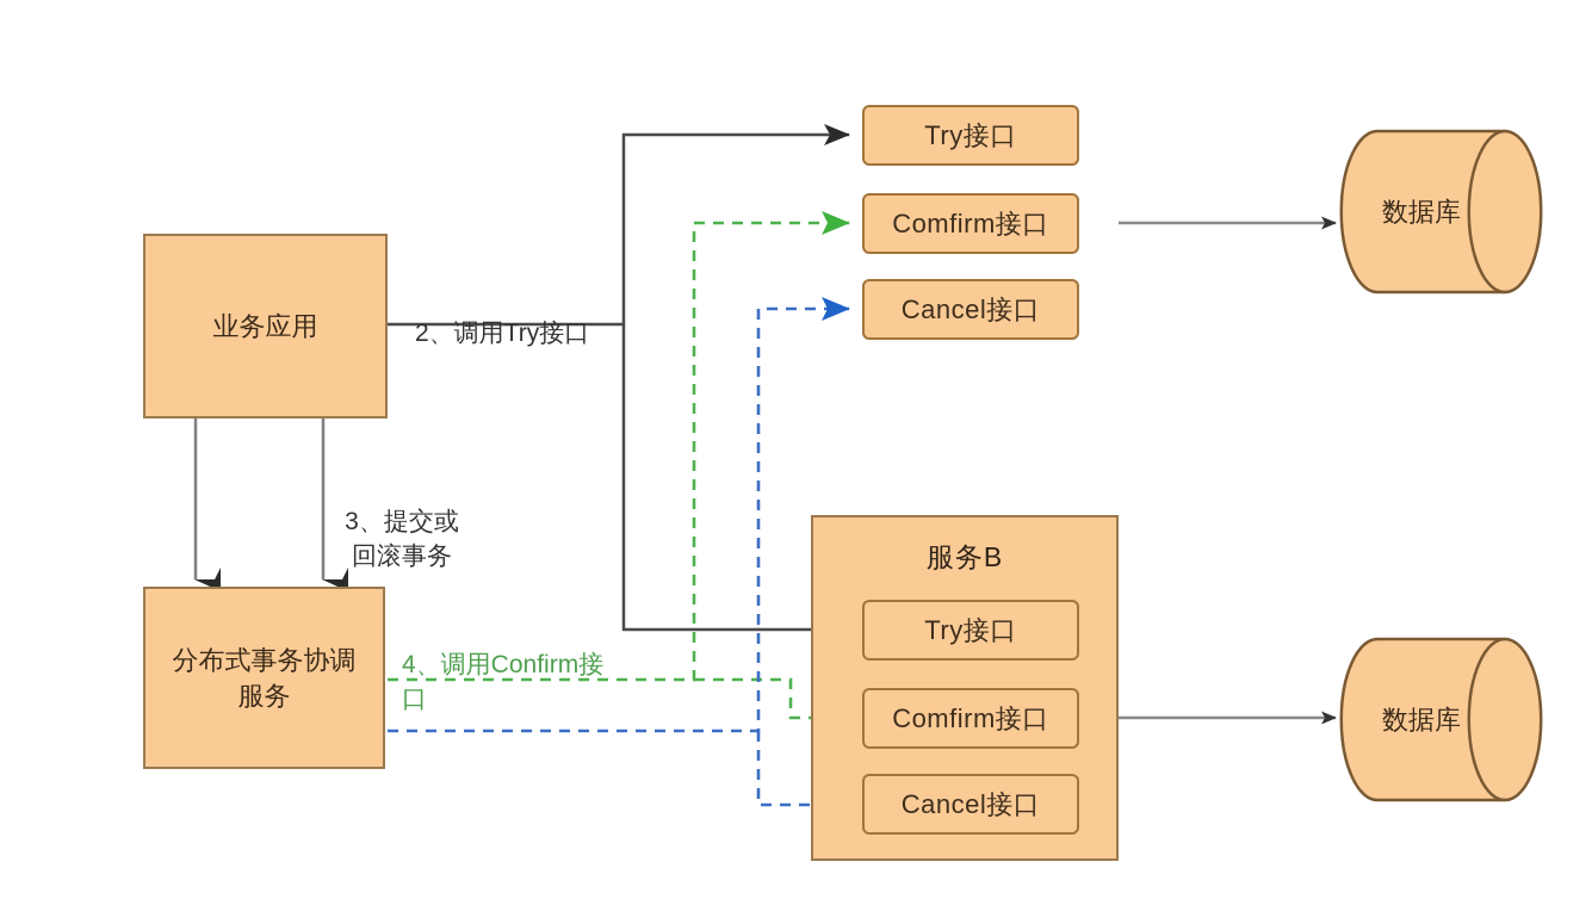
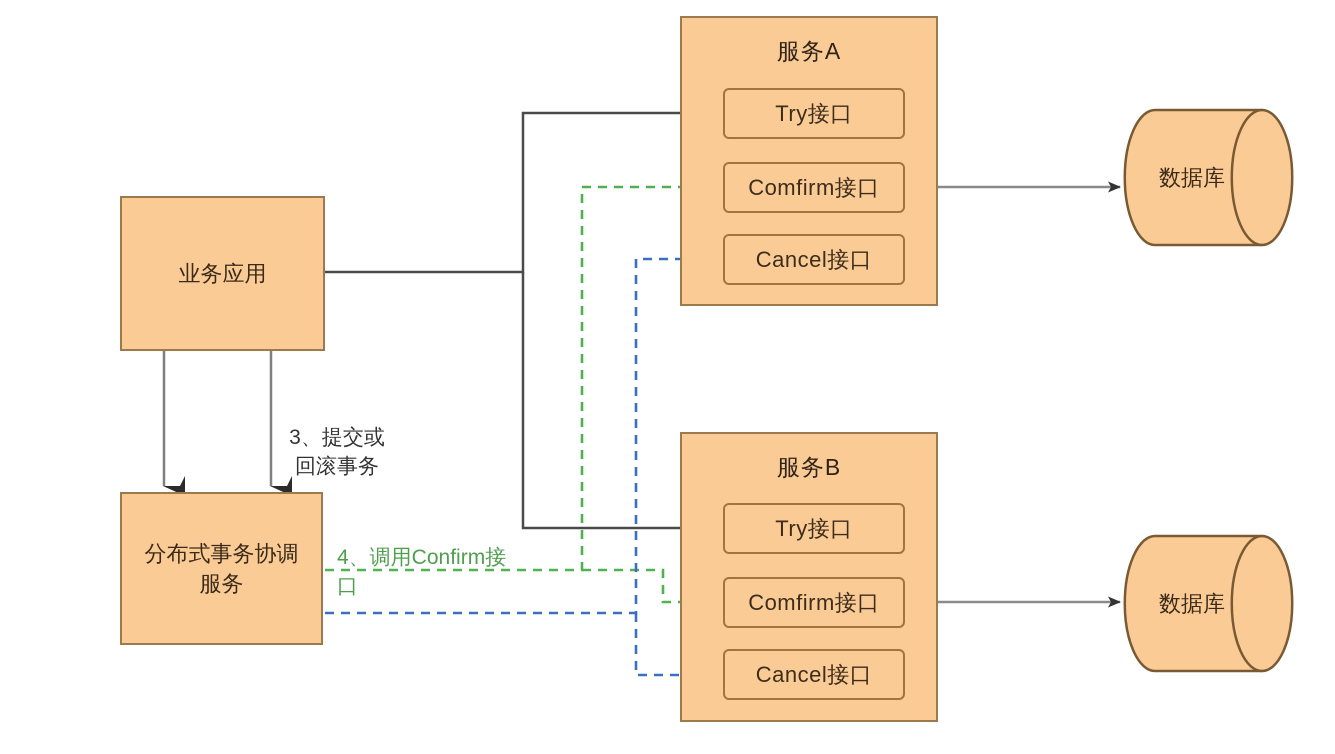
  业务应用
  分布式事务协调
  服务
+ 服务A
  Try接口
  Comfirm接口
  Cancel接口
  服务B
  Try接口
  Comfirm接口
  Cancel接口
  数据库
  数据库
- 2、调用Try接口
  3、提交或
  回滚事务
  4、调用Confirm接
  口
